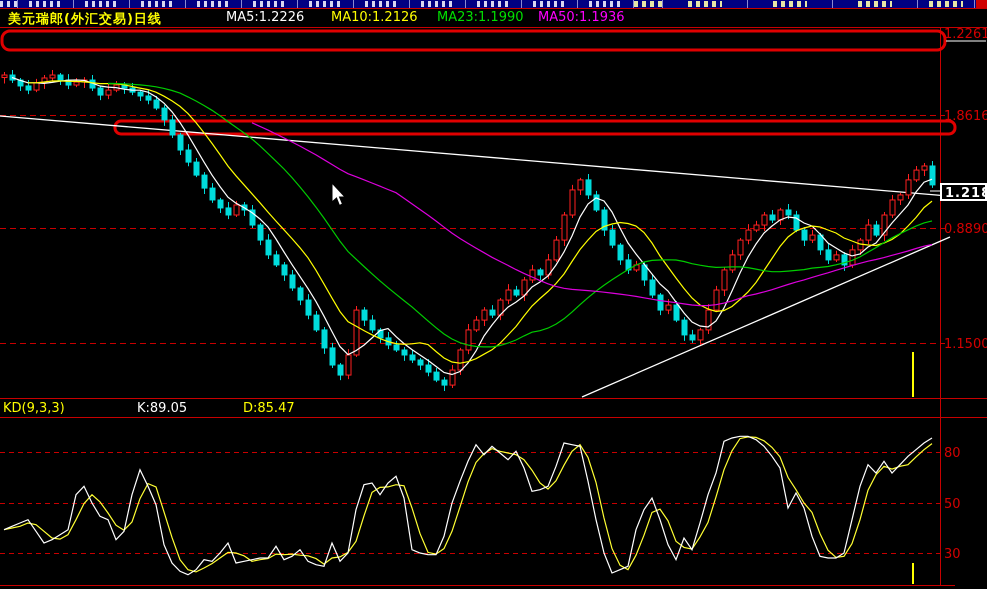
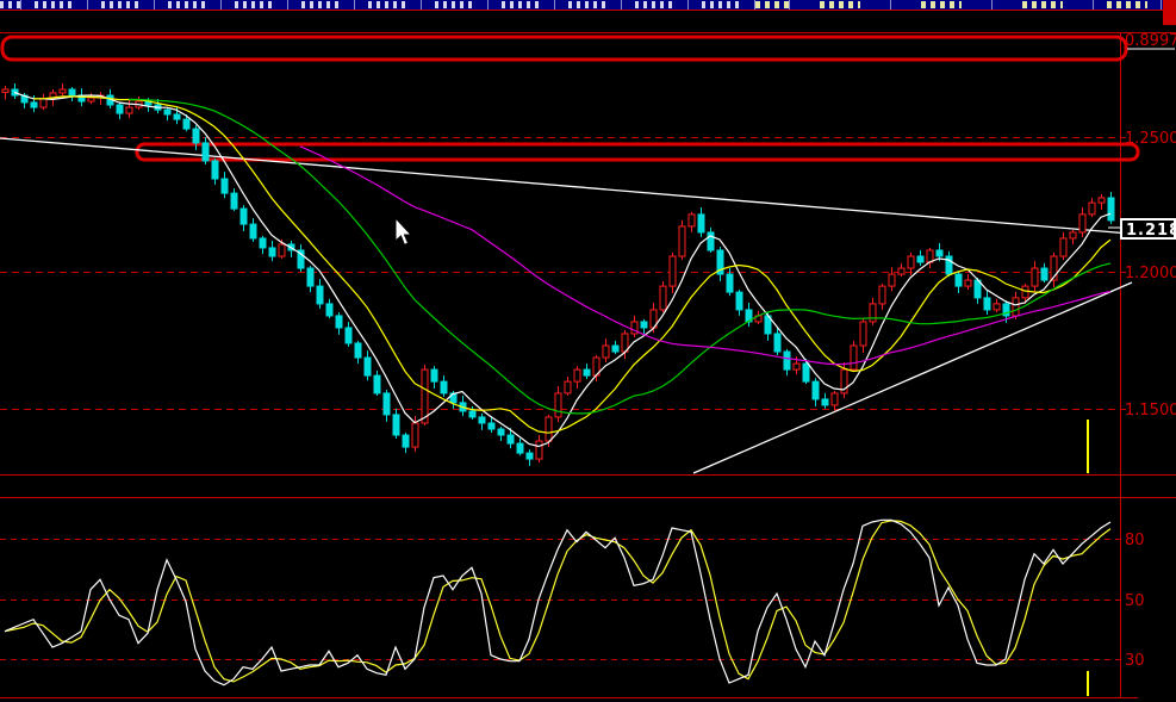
- 美元瑞郎(外汇交易)日线
- MA5:1.2226
- MA10:1.2126
- MA23:1.1990
- MA50:1.1936
- KD(9,3,3)
- K:89.05
- D:85.47
- 1.8616
+ 1.2500
- 0.8890
+ 1.2000
  1.1500
  80
  50
  30
- 1.2261
+ 0.8997
  1.218
